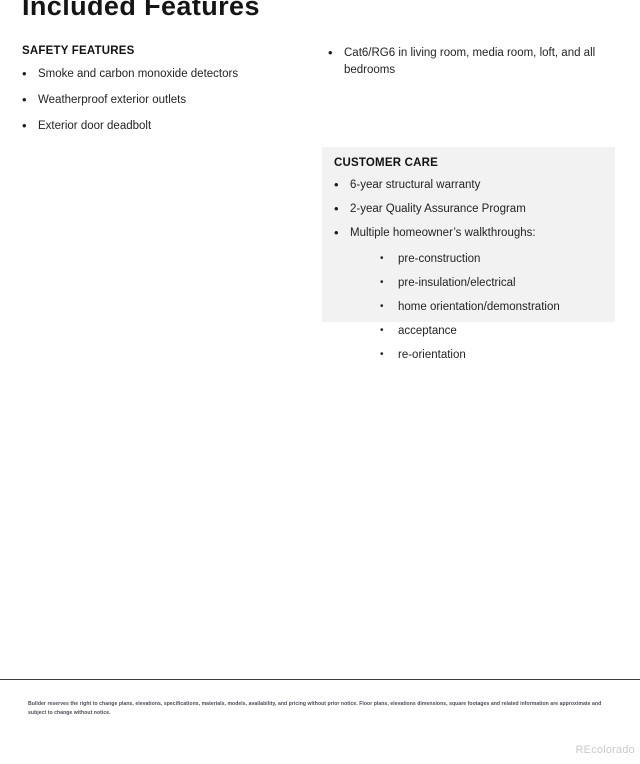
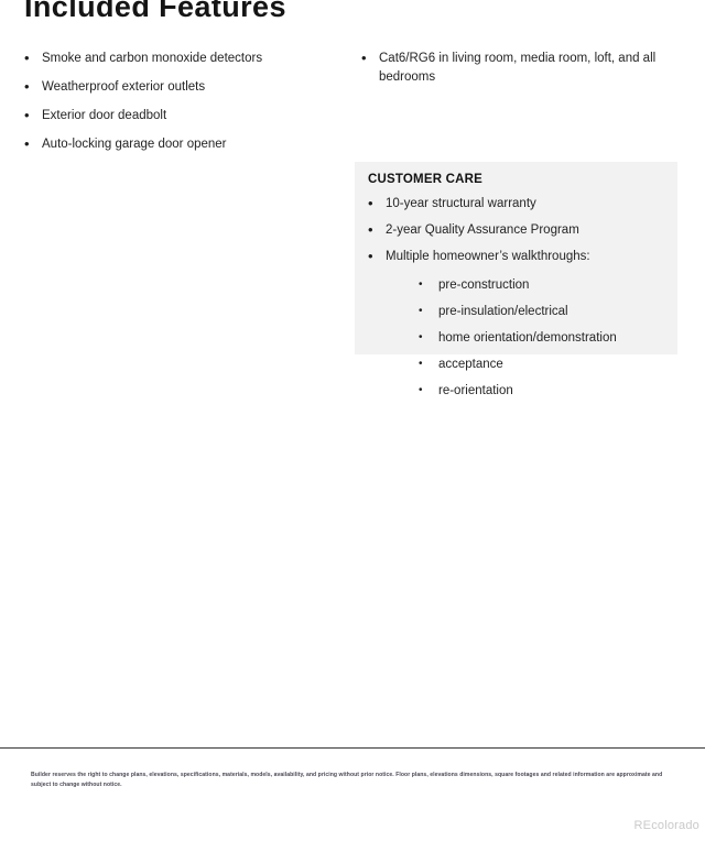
  Included Features
- SAFETY FEATURES
  Smoke and carbon monoxide detectors
  Weatherproof exterior outlets
  Exterior door deadbolt
+ Auto-locking garage door opener
  Cat6/RG6 in living room, media room, loft, and all bedrooms
  CUSTOMER CARE
- 6-year structural warranty
+ 10-year structural warranty
  2-year Quality Assurance Program
  Multiple homeowner’s walkthroughs:
  pre-construction
  pre-insulation/electrical
  home orientation/demonstration
  acceptance
  re-orientation
  REcolorado
